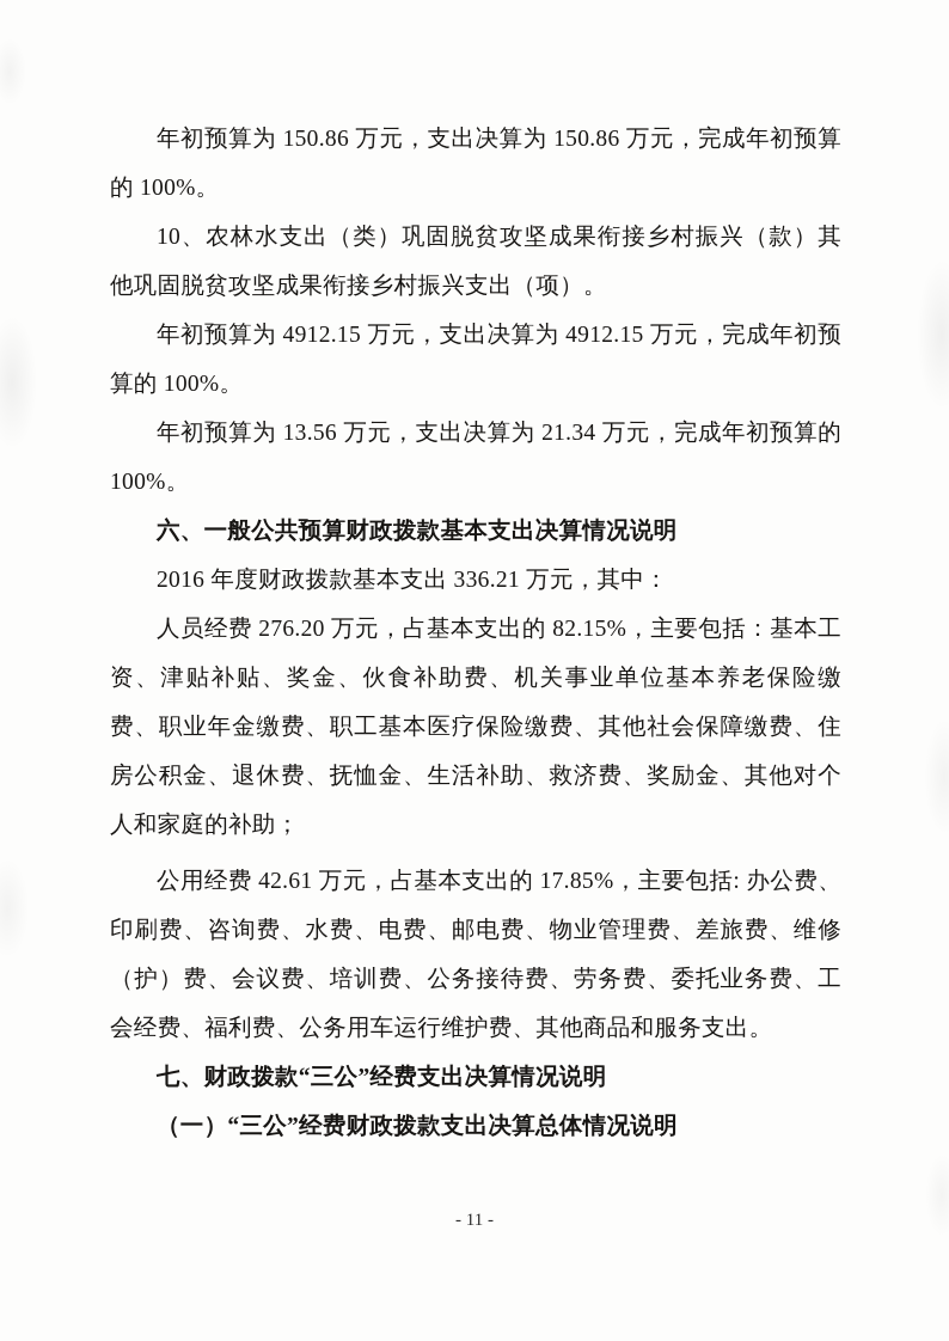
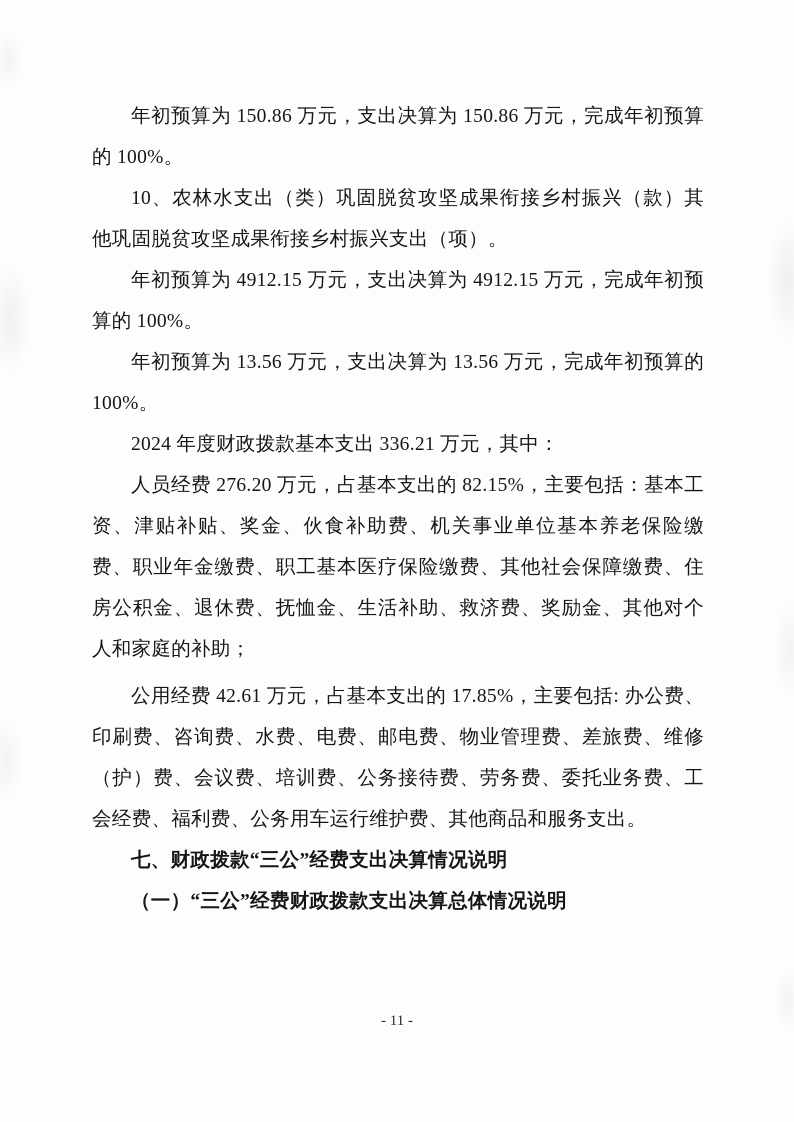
  年初预算为 150.86 万元，支出决算为 150.86 万元，完成年初预算的 100%。
  10、农林水支出（类）巩固脱贫攻坚成果衔接乡村振兴（款）其他巩固脱贫攻坚成果衔接乡村振兴支出（项）。
  年初预算为 4912.15 万元，支出决算为 4912.15 万元，完成年初预算的 100%。
- 年初预算为 13.56 万元，支出决算为 21.34 万元，完成年初预算的 100%。
+ 年初预算为 13.56 万元，支出决算为 13.56 万元，完成年初预算的 100%。
- 六、一般公共预算财政拨款基本支出决算情况说明
- 2016 年度财政拨款基本支出 336.21 万元，其中：
+ 2024 年度财政拨款基本支出 336.21 万元，其中：
  人员经费 276.20 万元，占基本支出的 82.15%，主要包括：基本工资、津贴补贴、奖金、伙食补助费、机关事业单位基本养老保险缴费、职业年金缴费、职工基本医疗保险缴费、其他社会保障缴费、住房公积金、退休费、抚恤金、生活补助、救济费、奖励金、其他对个人和家庭的补助；
  公用经费 42.61 万元，占基本支出的 17.85%，主要包括: 办公费、印刷费、咨询费、水费、电费、邮电费、物业管理费、差旅费、维修（护）费、会议费、培训费、公务接待费、劳务费、委托业务费、工会经费、福利费、公务用车运行维护费、其他商品和服务支出。
  七、财政拨款“三公”经费支出决算情况说明
  （一）“三公”经费财政拨款支出决算总体情况说明
  - 11 -
